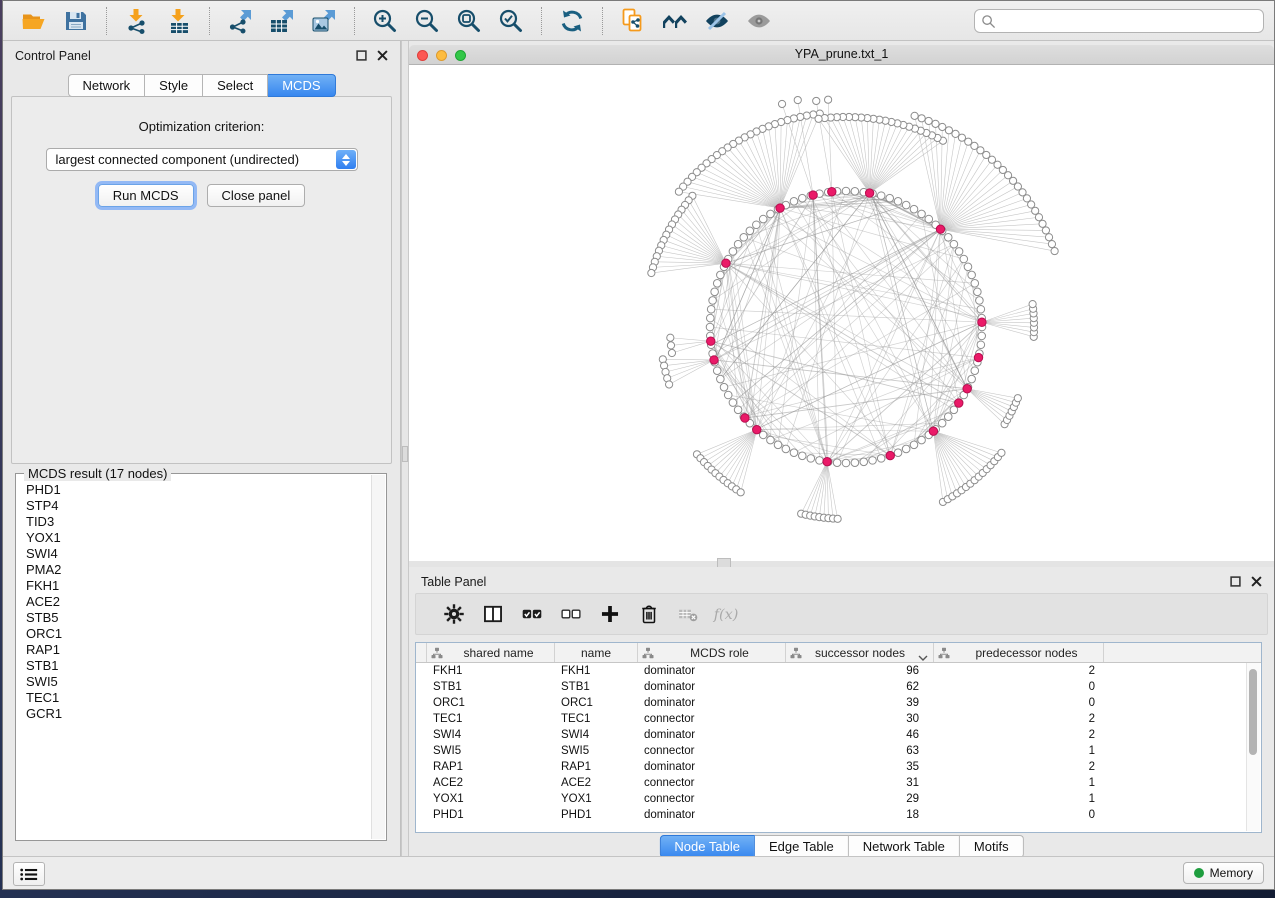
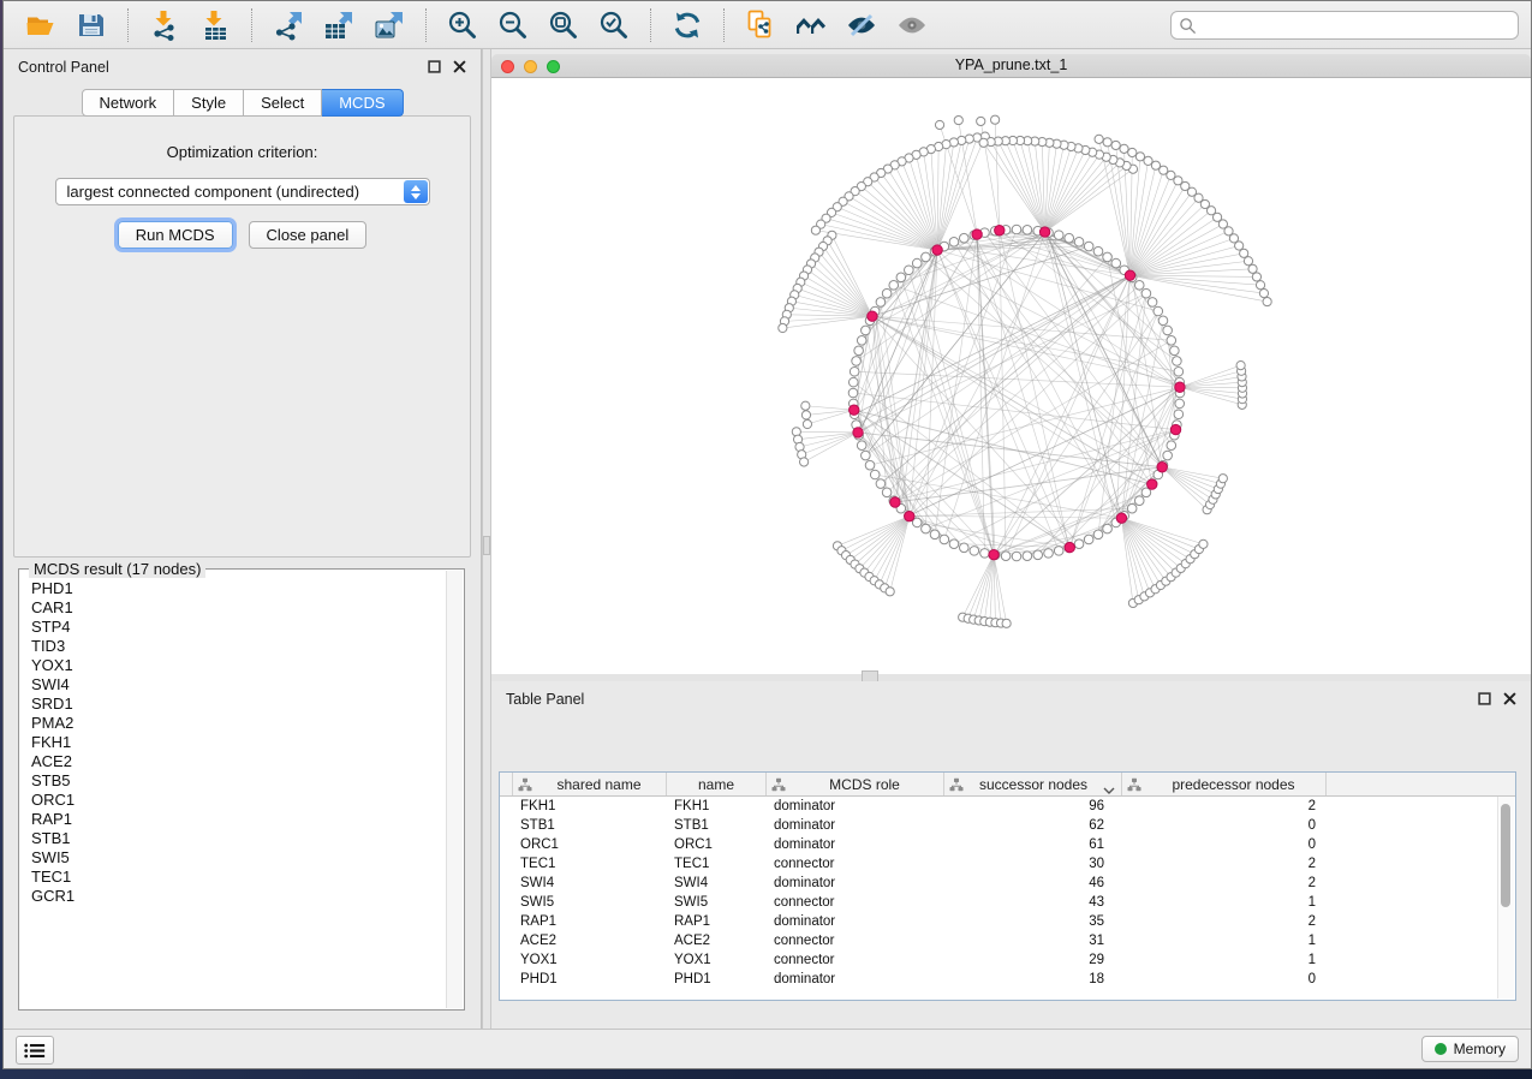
  Control Panel
  Network
  Style
  Select
  MCDS
  Optimization criterion:
  largest connected component (undirected)
  Run MCDS
  Close panel
  MCDS result (17 nodes)
  PHD1
+ CAR1
  STP4
  TID3
  YOX1
  SWI4
+ SRD1
  PMA2
  FKH1
  ACE2
  STB5
  ORC1
  RAP1
  STB1
  SWI5
  TEC1
  GCR1
  YPA_prune.txt_1
  Table Panel
- f(x)
  shared name
  name
  MCDS role
  successor nodes
  predecessor nodes
  FKH1
  FKH1
  dominator
  96
  2
  STB1
  STB1
  dominator
  62
  0
  ORC1
  ORC1
  dominator
- 39
+ 61
  0
  TEC1
  TEC1
  connector
  30
  2
  SWI4
  SWI4
  dominator
  46
  2
  SWI5
  SWI5
  connector
- 63
+ 43
  1
  RAP1
  RAP1
  dominator
  35
  2
  ACE2
  ACE2
  connector
  31
  1
  YOX1
  YOX1
  connector
  29
  1
  PHD1
  PHD1
  dominator
  18
  0
- Node Table
- Edge Table
- Network Table
- Motifs
  Memory
